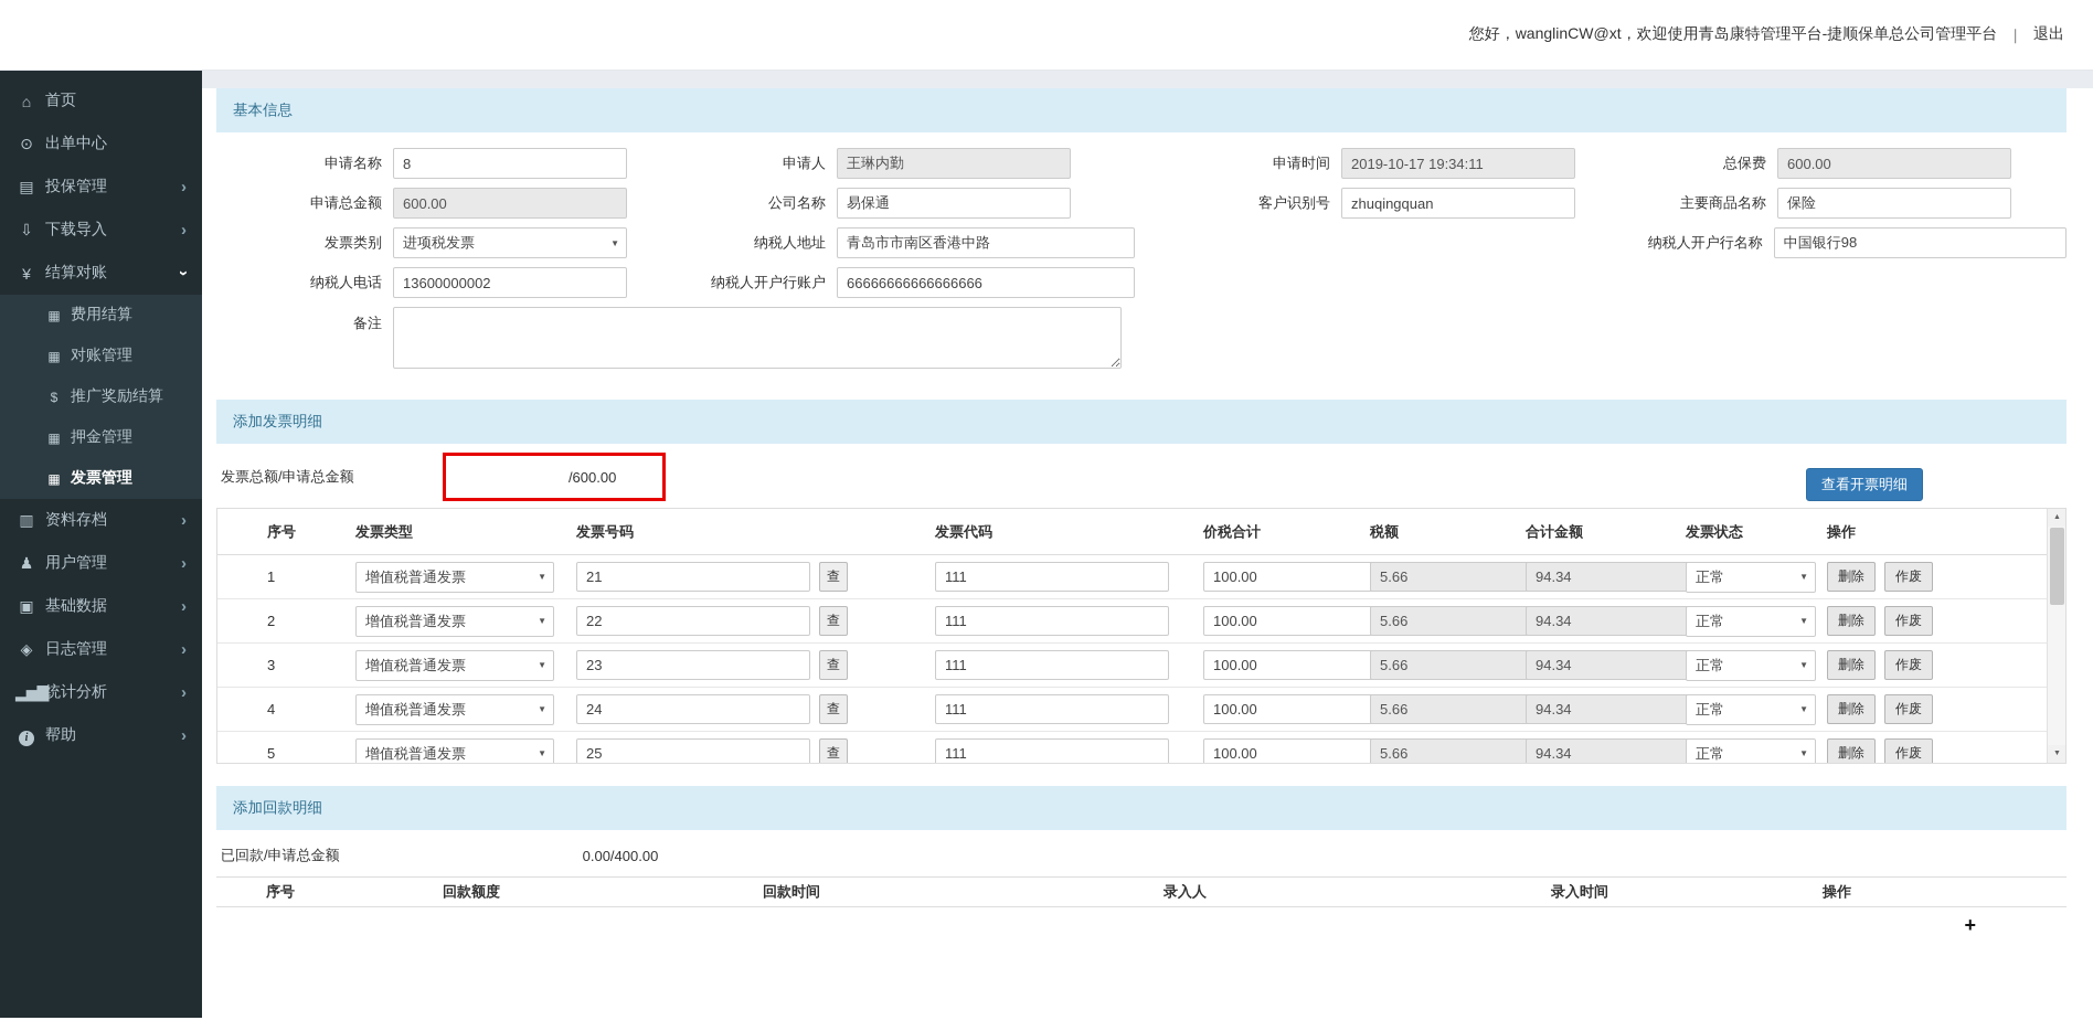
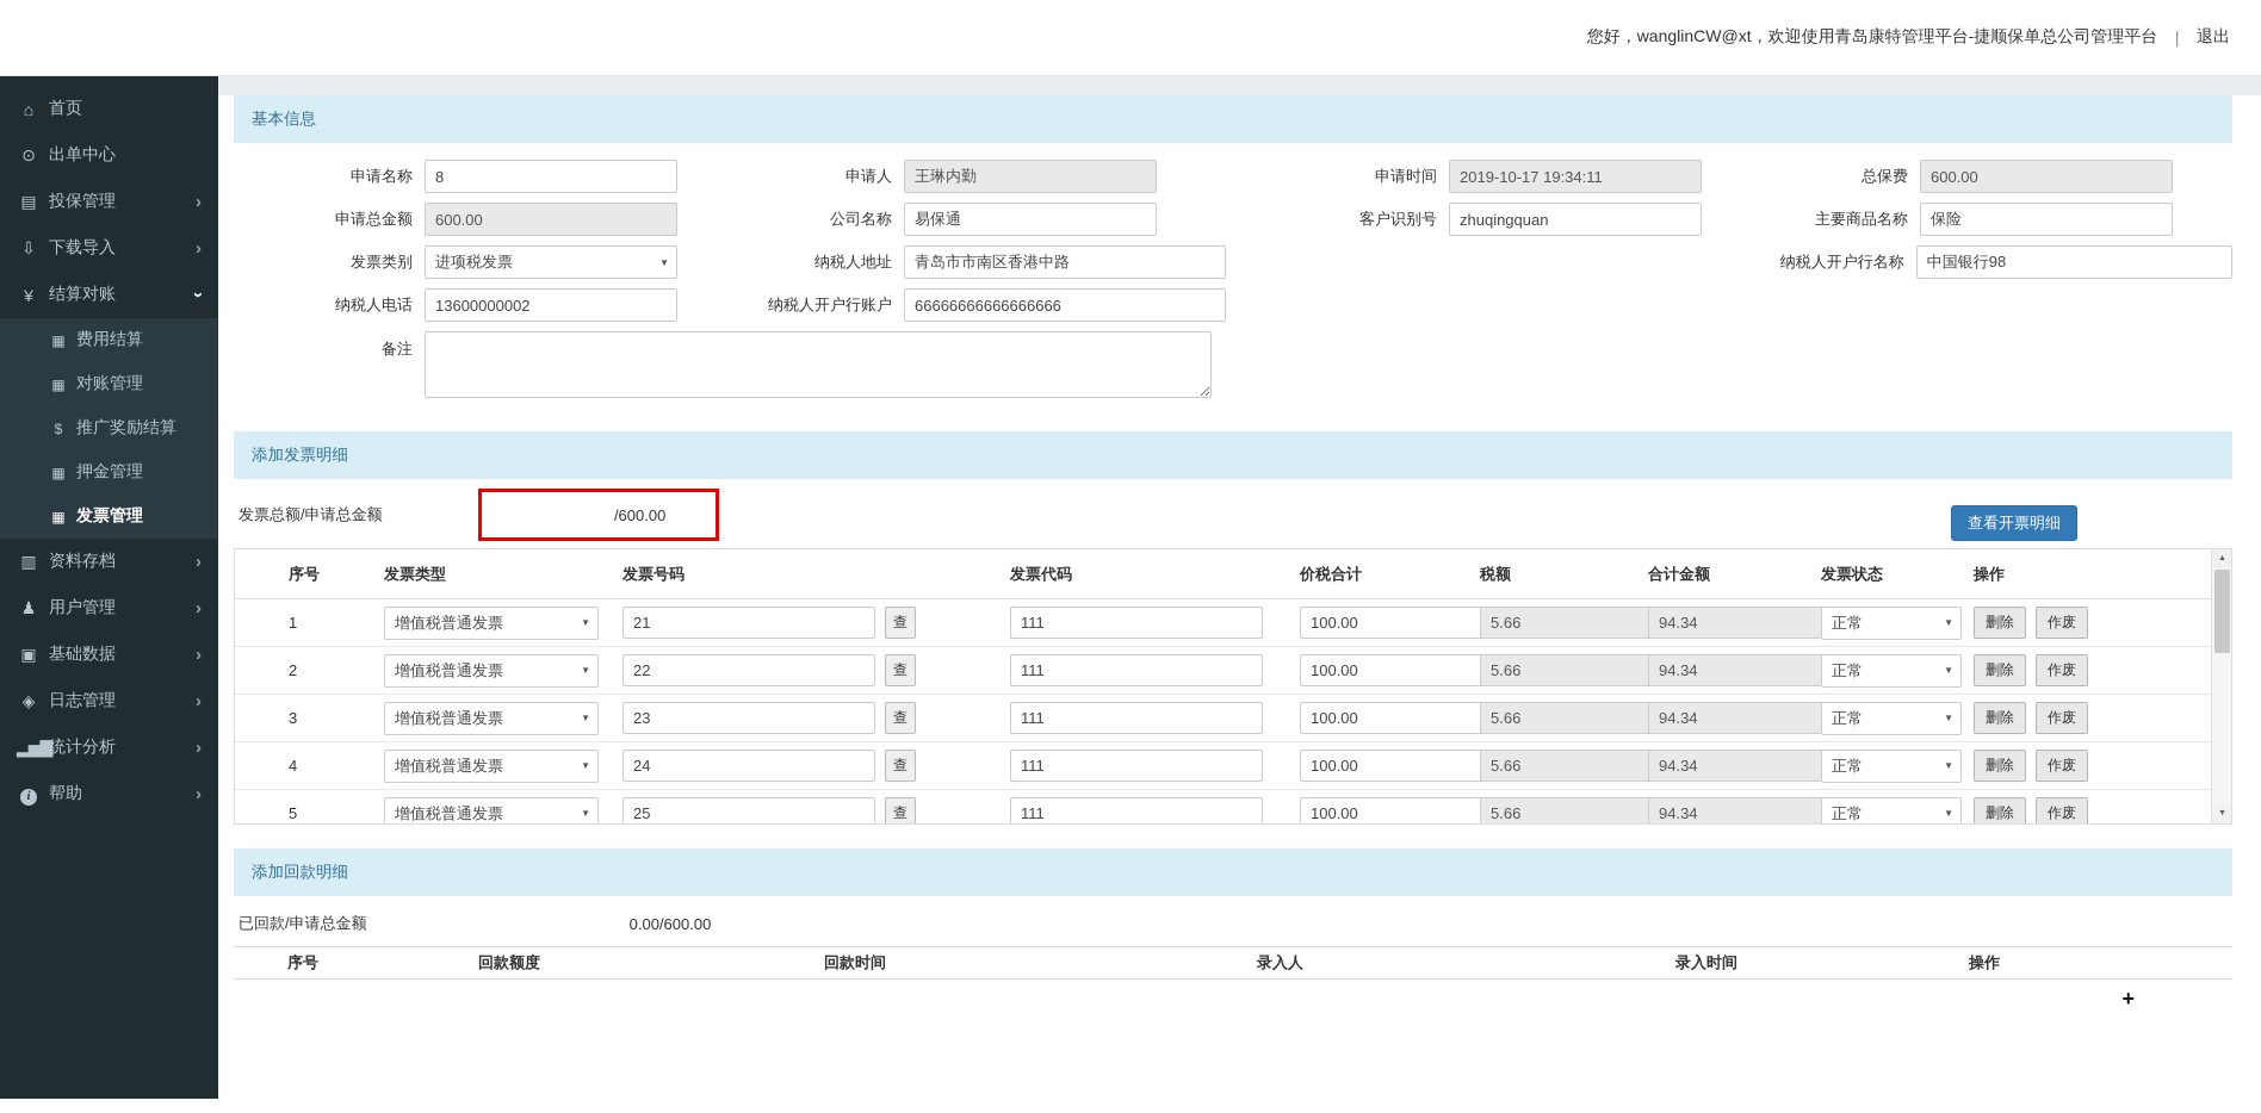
  您好，wanglinCW@xt，欢迎使用青岛康特管理平台-捷顺保单总公司管理平台
  ｜
  退出
  ⌂
  首页
  ⊙
  出单中心
  ▤
  投保管理
  ›
  ⇩
  下载导入
  ›
  ¥
  结算对账
  ▦
  费用结算
  ▦
  对账管理
  $
  推广奖励结算
  ▦
  押金管理
  ▦
  发票管理
  ▥
  资料存档
  ›
  ♟
  用户管理
  ›
  ▣
  基础数据
  ›
  ◈
  日志管理
  ›
  ▂▅▇
  统计分析
  ›
  i
  帮助
  ›
  基本信息
  申请名称
  8
  申请人
  王琳内勤
  申请时间
  2019-10-17 19:34:11
  总保费
  600.00
  申请总金额
  600.00
  公司名称
  易保通
  客户识别号
  zhuqingquan
  主要商品名称
  保险
  发票类别
  进项税发票
  ▼
  纳税人地址
  青岛市市南区香港中路
  纳税人开户行名称
  中国银行98
  纳税人电话
  13600000002
  纳税人开户行账户
  66666666666666666
  备注
  添加发票明细
  发票总额/申请总金额
  /600.00
  查看开票明细
  序号
  发票类型
  发票号码
  发票代码
  价税合计
  税额
  合计金额
  发票状态
  操作
  1
  增值税普通发票
  ▼
  21
  查
  111
  100.00
  5.66
  94.34
  正常
  ▼
  删除 作废
  2
  增值税普通发票
  ▼
  22
  查
  111
  100.00
  5.66
  94.34
  正常
  ▼
  删除 作废
  3
  增值税普通发票
  ▼
  23
  查
  111
  100.00
  5.66
  94.34
  正常
  ▼
  删除 作废
  4
  增值税普通发票
  ▼
  24
  查
  111
  100.00
  5.66
  94.34
  正常
  ▼
  删除 作废
  5
  增值税普通发票
  ▼
  25
  查
  111
  100.00
  5.66
  94.34
  正常
  ▼
  删除 作废
  添加回款明细
  已回款/申请总金额
- 0.00/400.00
+ 0.00/600.00
  序号
  回款额度
  回款时间
  录入人
  录入时间
  操作
  +
